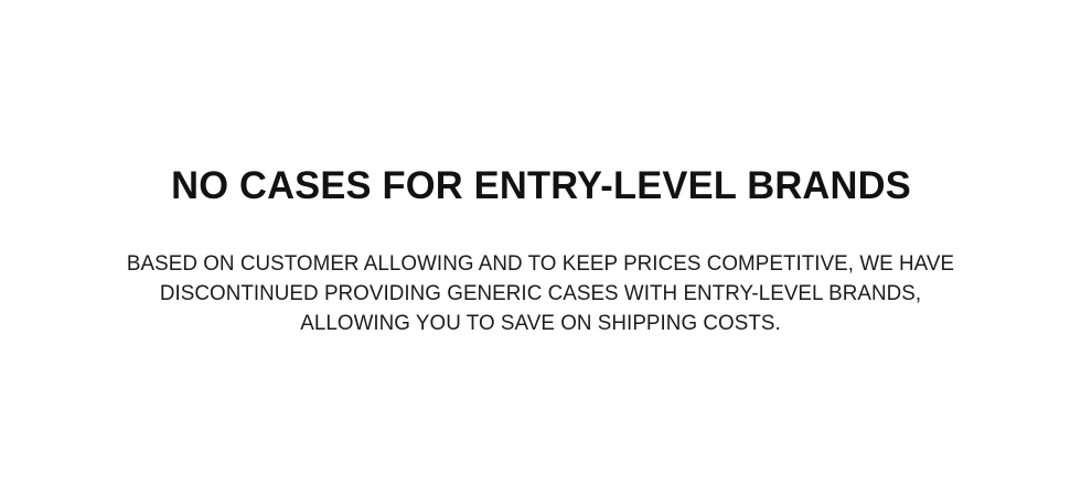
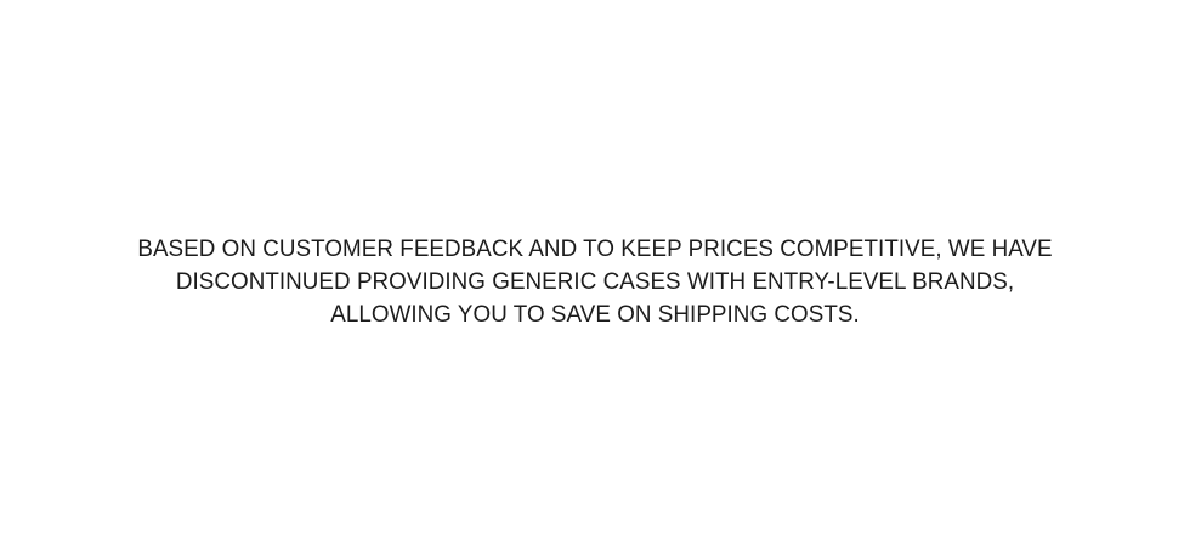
- NO CASES FOR ENTRY-LEVEL BRANDS
- BASED ON CUSTOMER ALLOWING AND TO KEEP PRICES COMPETITIVE, WE HAVE DISCONTINUED PROVIDING GENERIC CASES WITH ENTRY-LEVEL BRANDS, ALLOWING YOU TO SAVE ON SHIPPING COSTS.
+ BASED ON CUSTOMER FEEDBACK AND TO KEEP PRICES COMPETITIVE, WE HAVE DISCONTINUED PROVIDING GENERIC CASES WITH ENTRY-LEVEL BRANDS, ALLOWING YOU TO SAVE ON SHIPPING COSTS.
